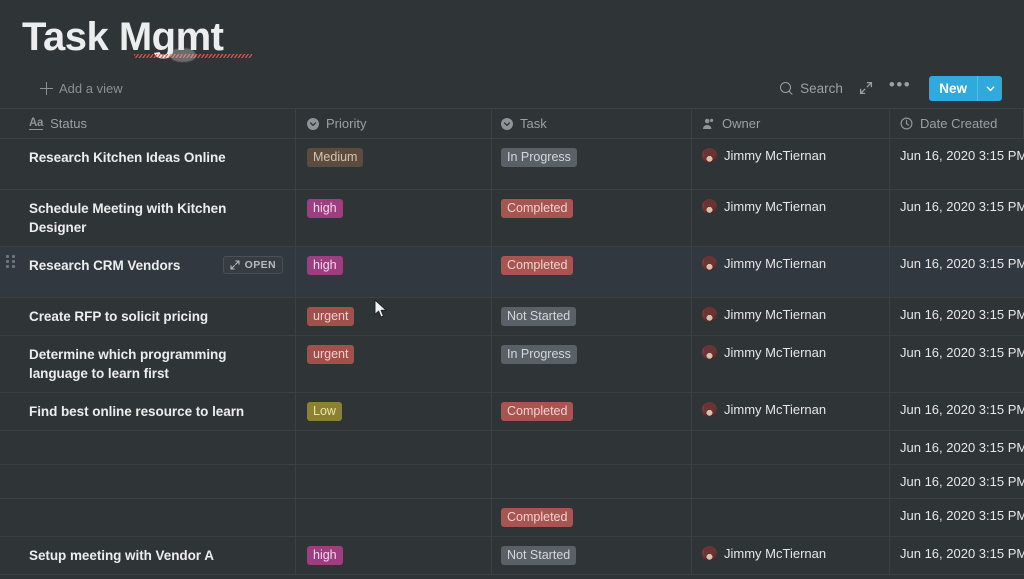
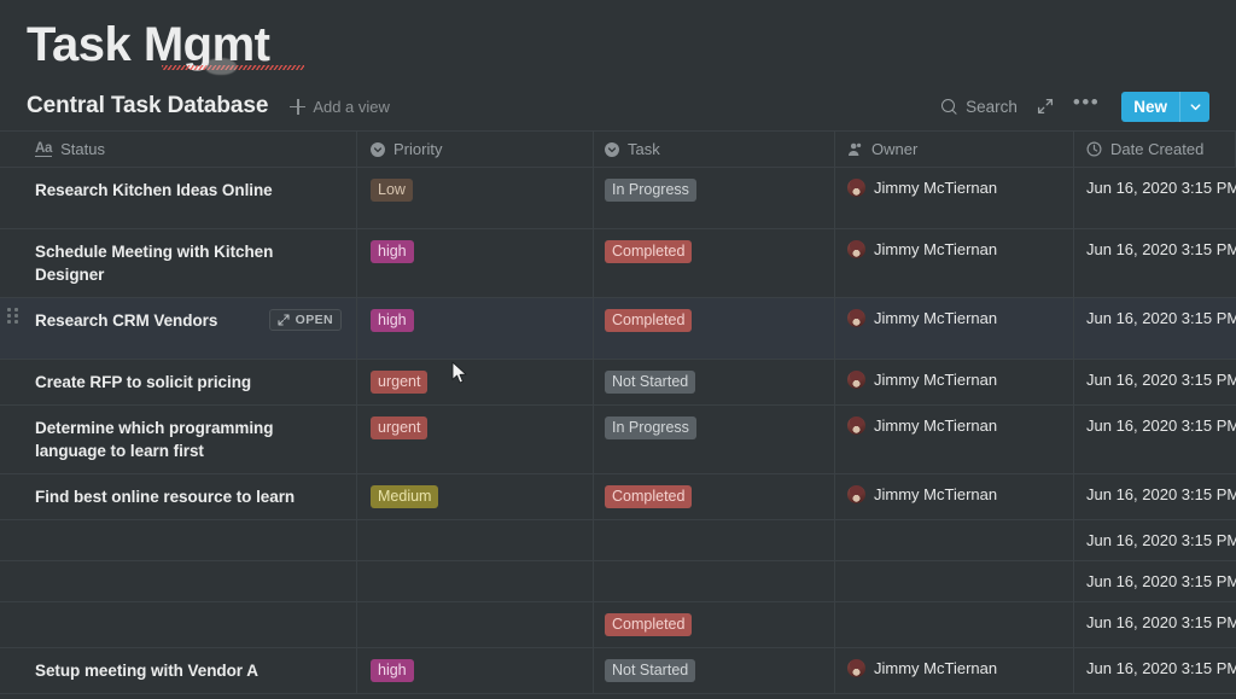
  Task Mgmt
+ Central Task Database
  Add a view
  Search
  •••
  New
  Aa
  Status
  Priority
  Task
  Owner
  Date Created
  Research Kitchen Ideas Online
- Medium
+ Low
  In Progress
  Jimmy McTiernan
  Jun 16, 2020 3:15 PM
  Schedule Meeting with Kitchen Designer
  high
  Completed
  Jimmy McTiernan
  Jun 16, 2020 3:15 PM
  Research CRM Vendors
  OPEN
  high
  Completed
  Jimmy McTiernan
  Jun 16, 2020 3:15 PM
  Create RFP to solicit pricing
  urgent
  Not Started
  Jimmy McTiernan
  Jun 16, 2020 3:15 PM
  Determine which programming language to learn first
  urgent
  In Progress
  Jimmy McTiernan
  Jun 16, 2020 3:15 PM
  Find best online resource to learn
- Low
+ Medium
  Completed
  Jimmy McTiernan
  Jun 16, 2020 3:15 PM
  Jun 16, 2020 3:15 PM
  Jun 16, 2020 3:15 PM
  Completed
  Jun 16, 2020 3:15 PM
  Setup meeting with Vendor A
  high
  Not Started
  Jimmy McTiernan
  Jun 16, 2020 3:15 PM
